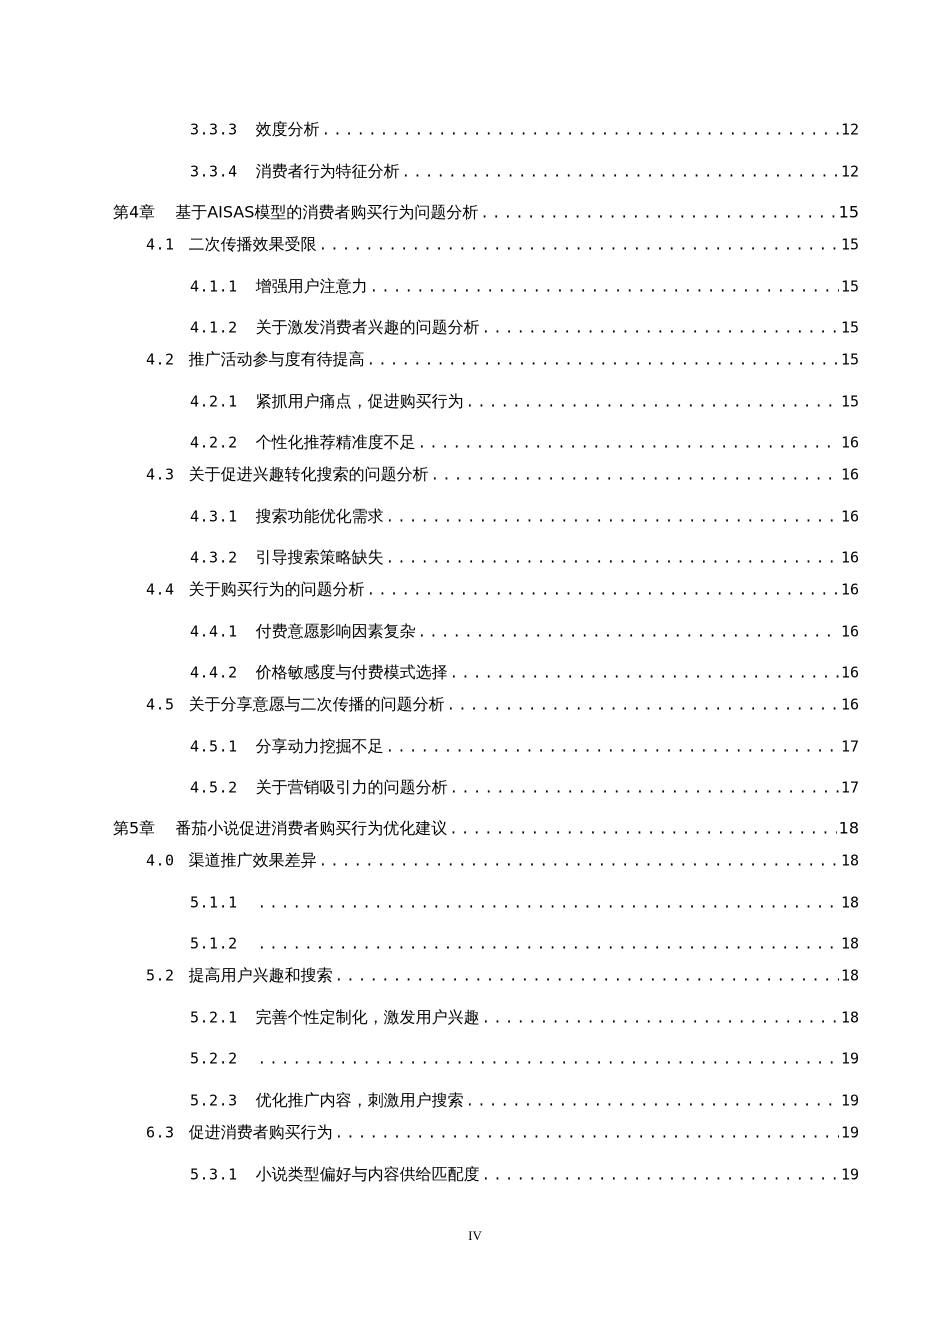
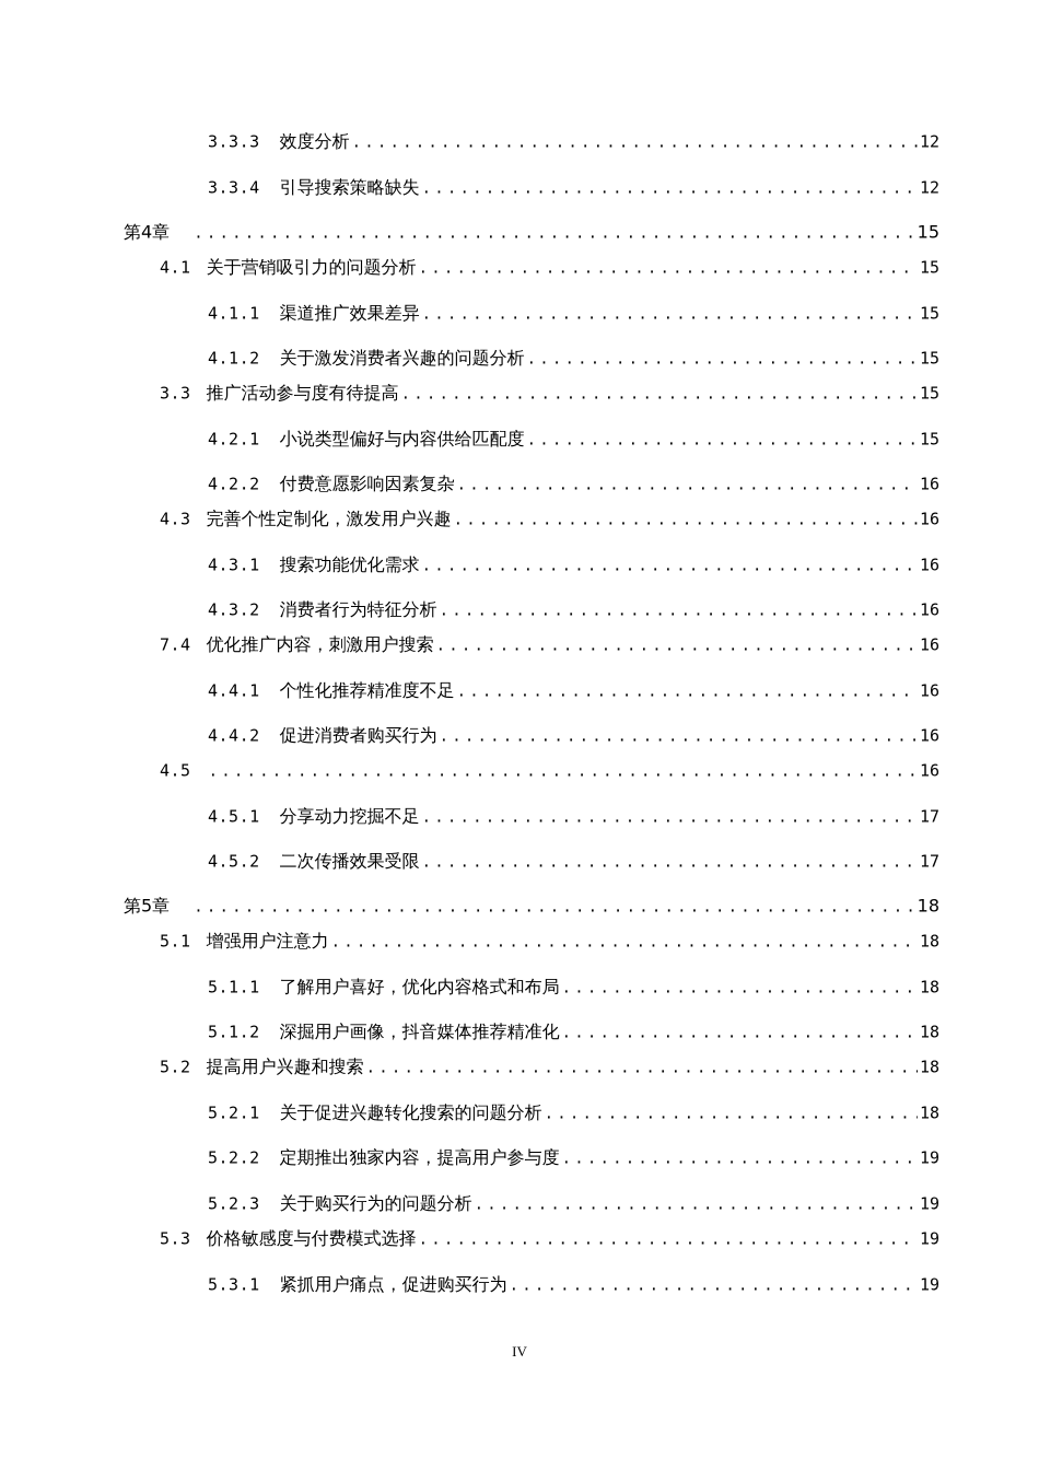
  3.3.3
  效度分析
  12
  3.3.4
- 消费者行为特征分析
+ 引导搜索策略缺失
  12
  第4章
- 基于AISAS模型的消费者购买行为问题分析
  15
  4.1
- 二次传播效果受限
+ 关于营销吸引力的问题分析
  15
  4.1.1
- 增强用户注意力
+ 渠道推广效果差异
  15
  4.1.2
  关于激发消费者兴趣的问题分析
  15
- 4.2
+ 3.3
  推广活动参与度有待提高
  15
  4.2.1
- 紧抓用户痛点，促进购买行为
+ 小说类型偏好与内容供给匹配度
  15
  4.2.2
- 个性化推荐精准度不足
+ 付费意愿影响因素复杂
  16
  4.3
- 关于促进兴趣转化搜索的问题分析
+ 完善个性定制化，激发用户兴趣
  16
  4.3.1
  搜索功能优化需求
  16
  4.3.2
- 引导搜索策略缺失
+ 消费者行为特征分析
  16
- 4.4
+ 7.4
- 关于购买行为的问题分析
+ 优化推广内容，刺激用户搜索
  16
  4.4.1
- 付费意愿影响因素复杂
+ 个性化推荐精准度不足
  16
  4.4.2
- 价格敏感度与付费模式选择
+ 促进消费者购买行为
  16
  4.5
- 关于分享意愿与二次传播的问题分析
  16
  4.5.1
  分享动力挖掘不足
  17
  4.5.2
- 关于营销吸引力的问题分析
+ 二次传播效果受限
  17
  第5章
- 番茄小说促进消费者购买行为优化建议
  18
- 4.0
+ 5.1
- 渠道推广效果差异
+ 增强用户注意力
  18
  5.1.1
+ 了解用户喜好，优化内容格式和布局
  18
  5.1.2
+ 深掘用户画像，抖音媒体推荐精准化
  18
  5.2
  提高用户兴趣和搜索
  18
  5.2.1
- 完善个性定制化，激发用户兴趣
+ 关于促进兴趣转化搜索的问题分析
  18
  5.2.2
+ 定期推出独家内容，提高用户参与度
  19
  5.2.3
- 优化推广内容，刺激用户搜索
+ 关于购买行为的问题分析
  19
- 6.3
+ 5.3
- 促进消费者购买行为
+ 价格敏感度与付费模式选择
  19
  5.3.1
- 小说类型偏好与内容供给匹配度
+ 紧抓用户痛点，促进购买行为
  19
  IV
